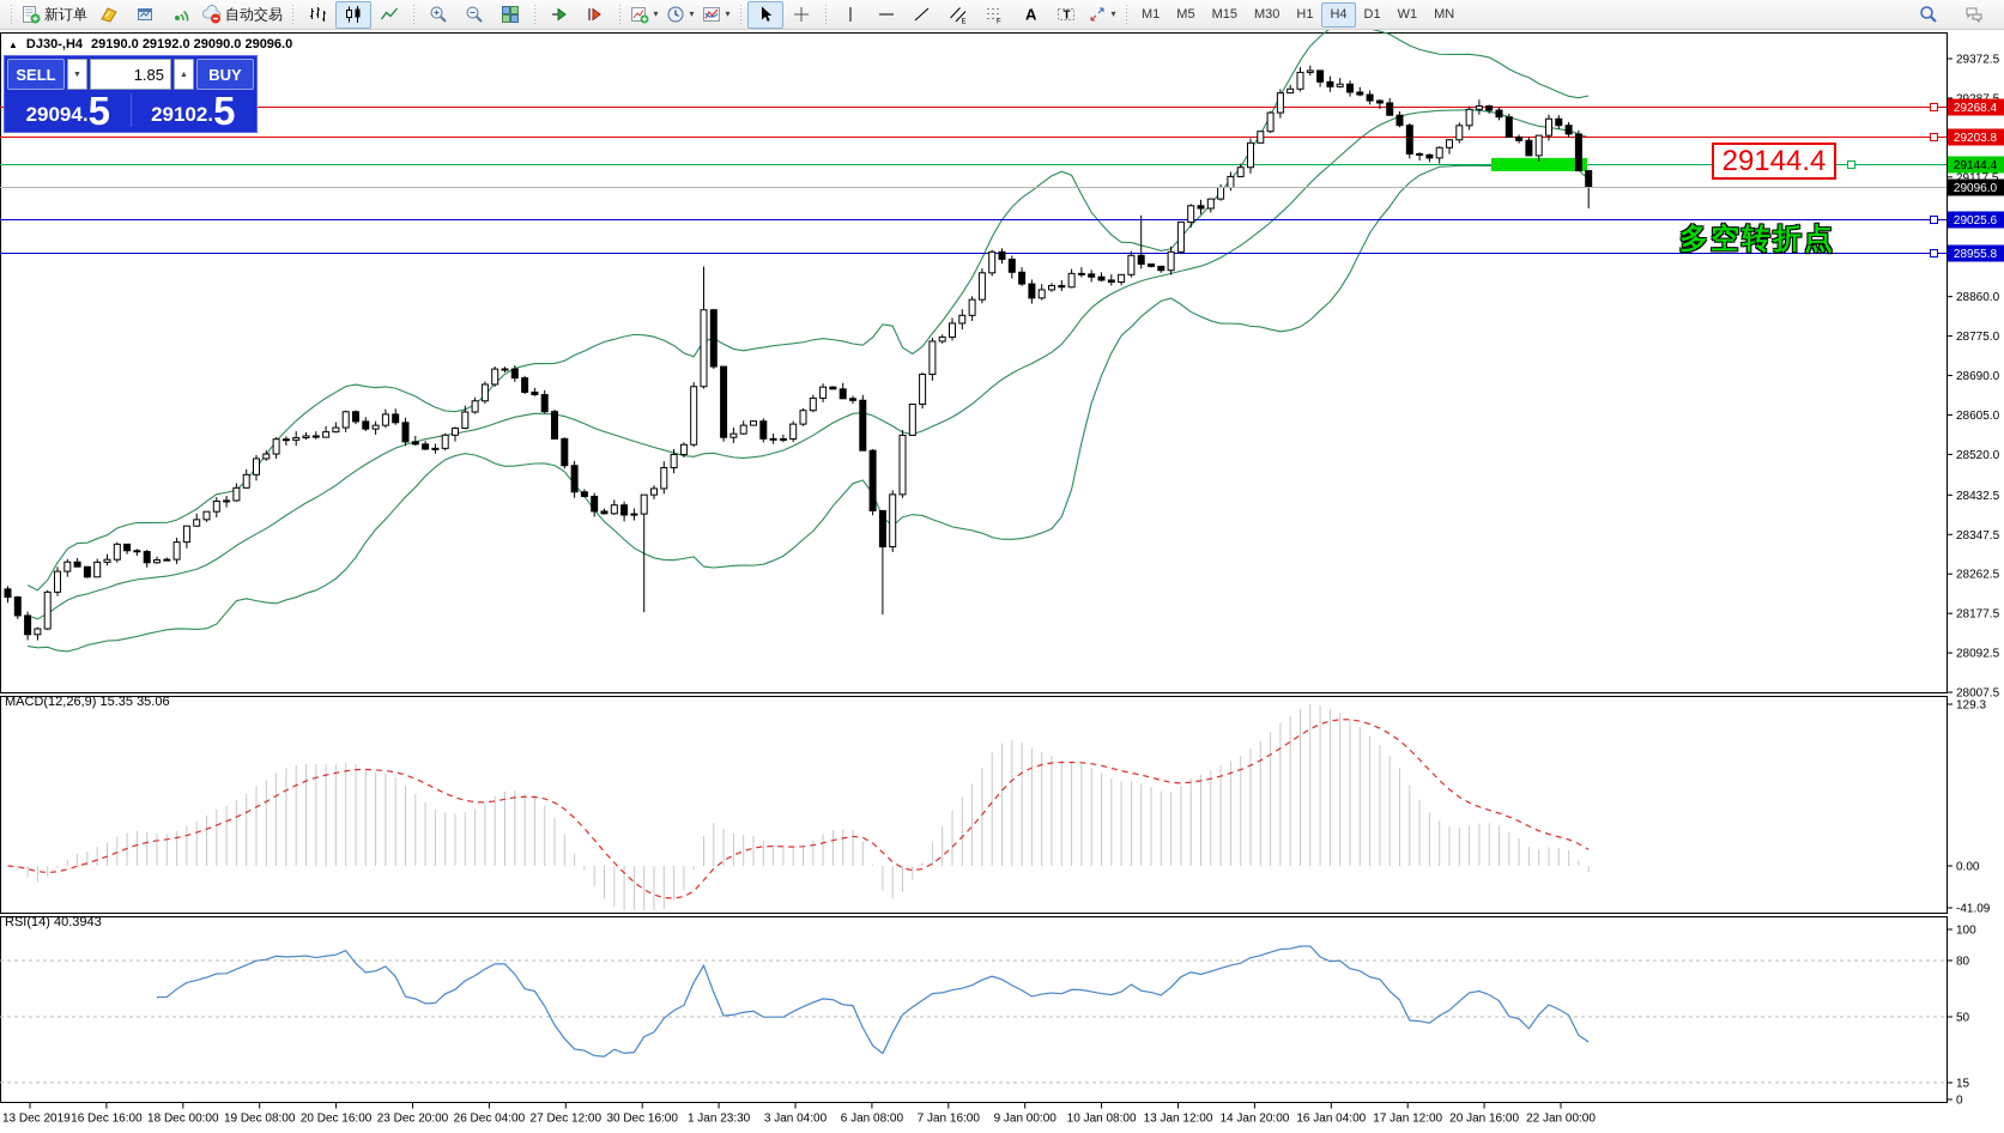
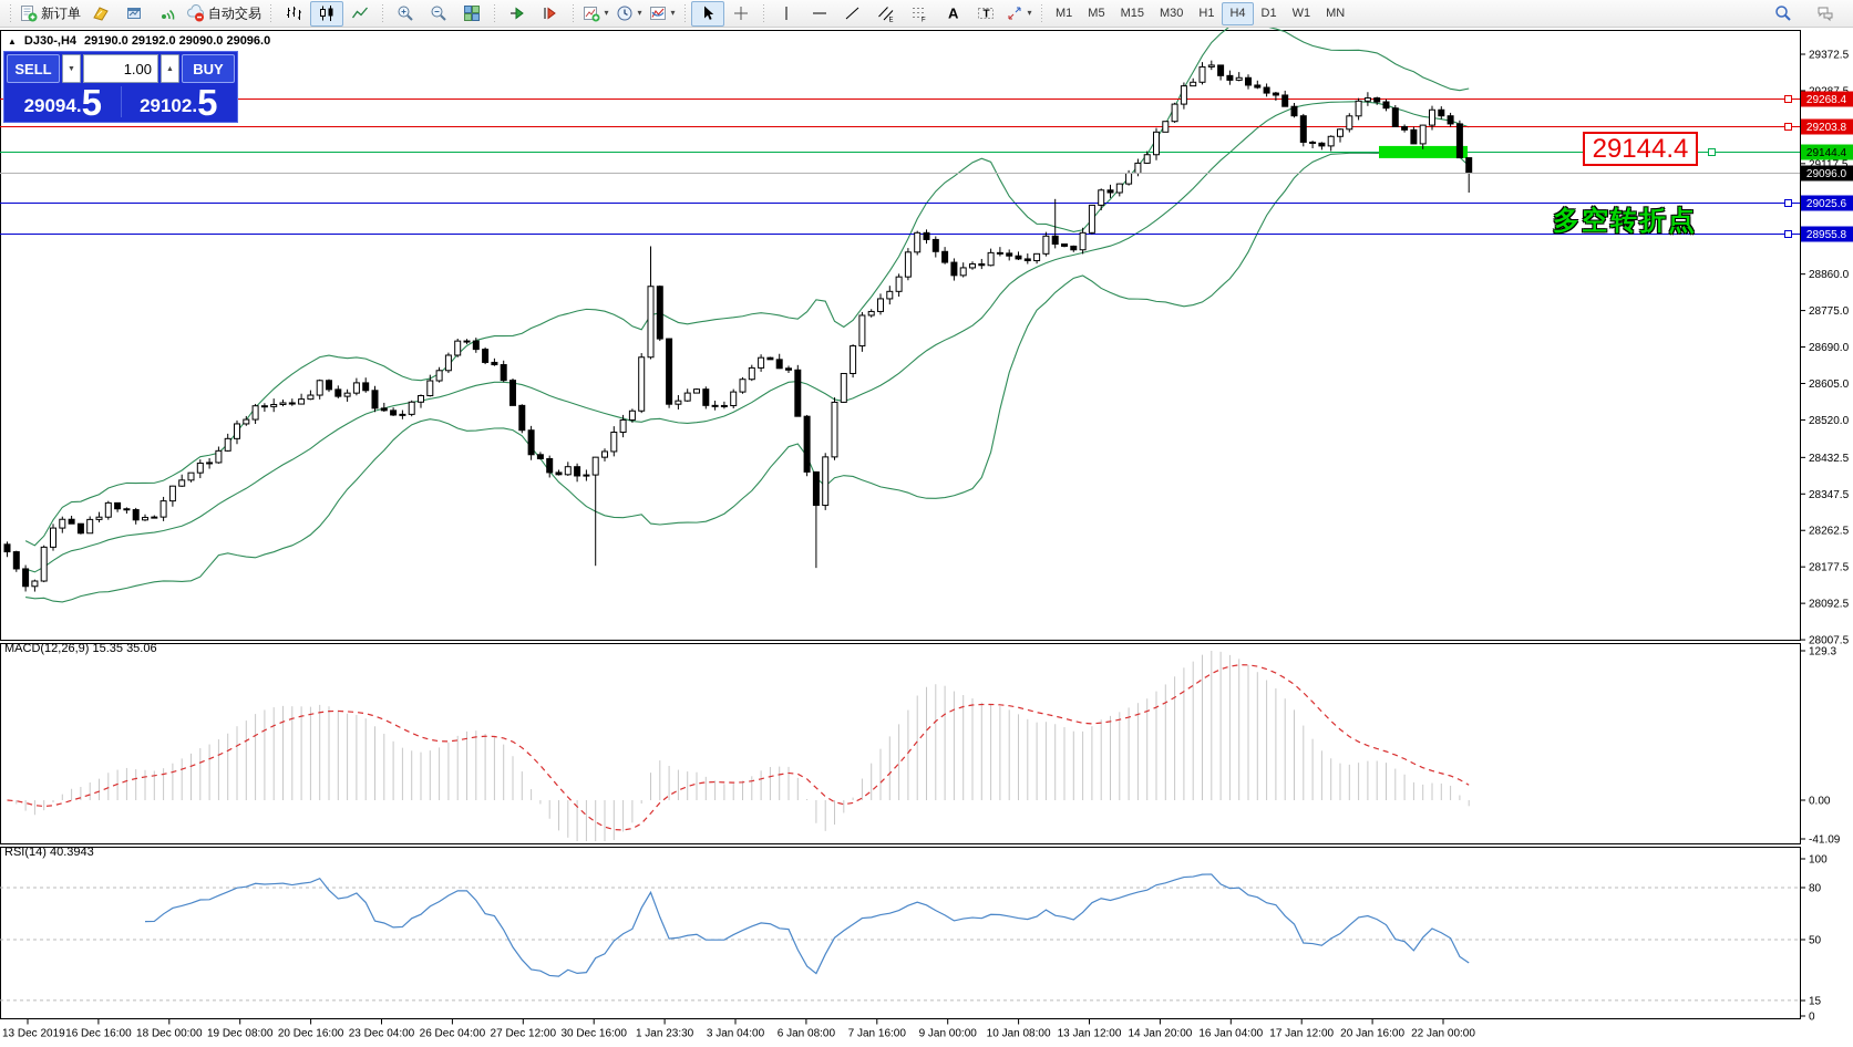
  新订单
  自动交易
  ▾
  ▾
  ▾
  A
  T
  ▾
  M1
  M5
  M15
  M30
  H1
  H4
  D1
  W1
  MN
  29372.5
  29117.5
  28860.0
  28775.0
  28690.0
  28605.0
  28520.0
  28432.5
  28347.5
  28262.5
  28177.5
  28092.5
  28007.5
  29268.4
  29203.8
  29144.4
  29096.0
  29025.6
  28955.8
  129.3
  0.00
  -41.09
  100
  80
  50
  15
  0
  13 Dec 2019
  16 Dec 16:00
  18 Dec 00:00
  19 Dec 08:00
  20 Dec 16:00
- 23 Dec 20:00
+ 23 Dec 04:00
  26 Dec 04:00
  27 Dec 12:00
  30 Dec 16:00
  1 Jan 23:30
  3 Jan 04:00
  6 Jan 08:00
  7 Jan 16:00
  9 Jan 00:00
  10 Jan 08:00
  13 Jan 12:00
  14 Jan 20:00
  16 Jan 04:00
  17 Jan 12:00
  20 Jan 16:00
  22 Jan 00:00
  ▲
  DJ30-,H4
  29190.0 29192.0 29090.0 29096.0
  SELL
- 1.85
+ 1.00
  BUY
  29094
  .
  5
  29102
  .
  5
  MACD(12,26,9) 15.35 35.06
  RSI(14) 40.3943
  29144.4
  多空转折点
